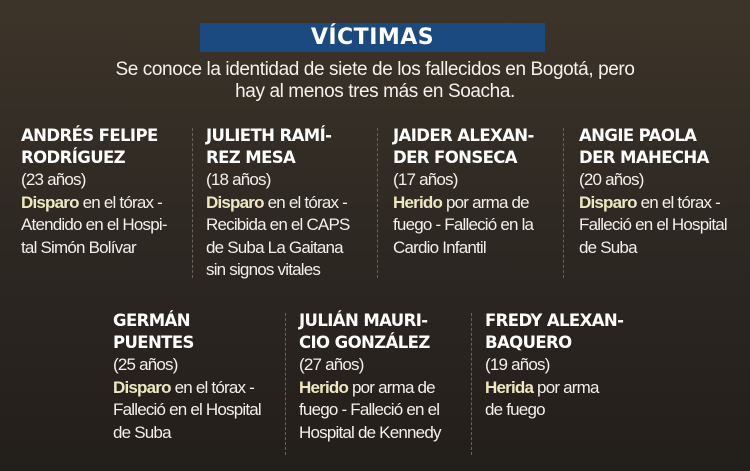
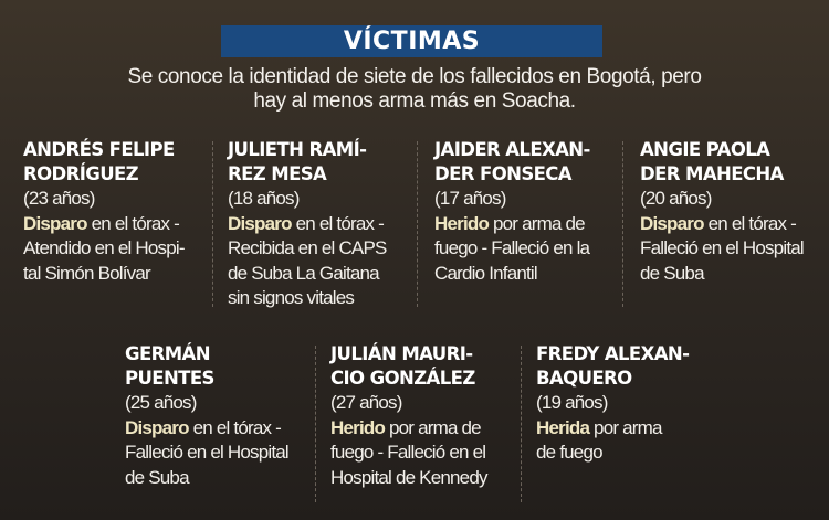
  VÍCTIMAS
  Se conoce la identidad de siete de los fallecidos en Bogotá, pero
- hay al menos tres más en Soacha.
+ hay al menos arma más en Soacha.
  ANDRÉS FELIPE
  RODRÍGUEZ
  (23 años)
  Disparo en el tórax -
  Atendido en el Hospi-
  tal Simón Bolívar
  JULIETH RAMÍ-
  REZ MESA
  (18 años)
  Disparo en el tórax -
  Recibida en el CAPS
  de Suba La Gaitana
  sin signos vitales
  JAIDER ALEXAN-
  DER FONSECA
  (17 años)
  Herido por arma de
  fuego - Falleció en la
  Cardio Infantil
  ANGIE PAOLA
  DER MAHECHA
  (20 años)
  Disparo en el tórax -
  Falleció en el Hospital
  de Suba
  GERMÁN
  PUENTES
  (25 años)
  Disparo en el tórax -
  Falleció en el Hospital
  de Suba
  JULIÁN MAURI-
  CIO GONZÁLEZ
  (27 años)
  Herido por arma de
  fuego - Falleció en el
  Hospital de Kennedy
  FREDY ALEXAN-
  BAQUERO
  (19 años)
  Herida por arma
  de fuego
